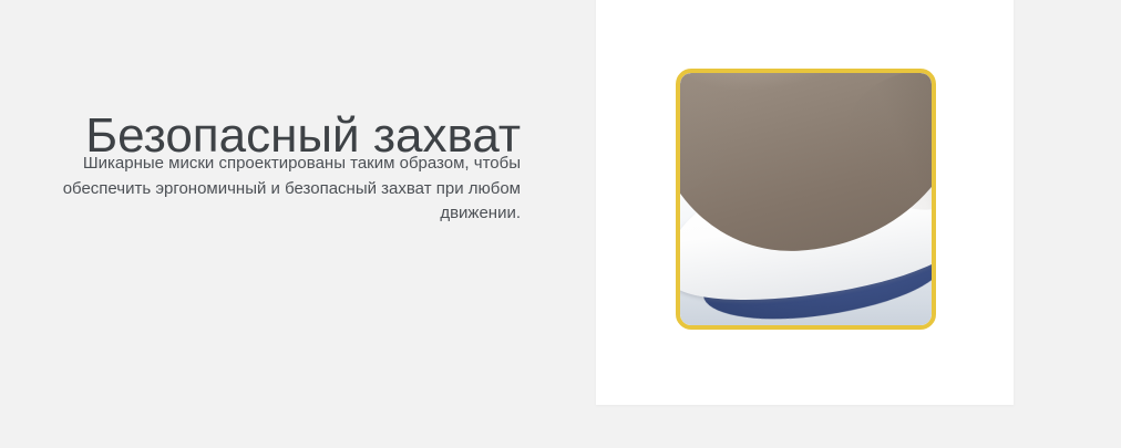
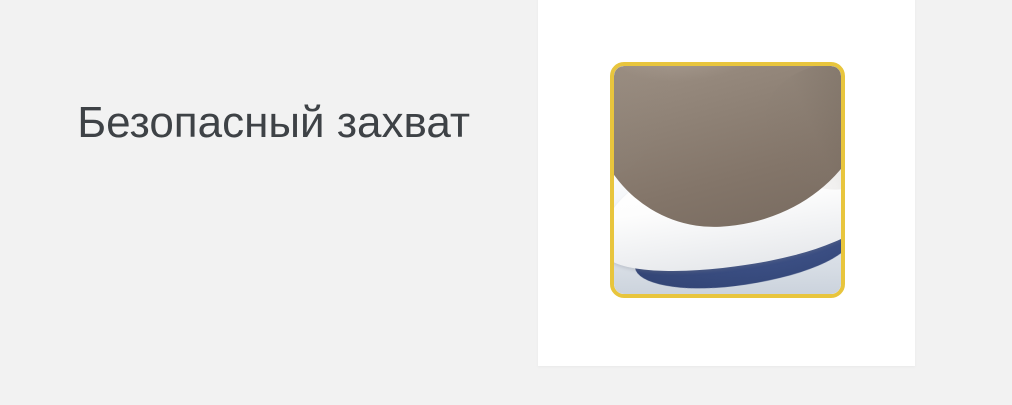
  Безопасный захват
- Шикарные миски спроектированы таким образом, чтобы обеспечить эргономичный и безопасный захват при любом движении.
